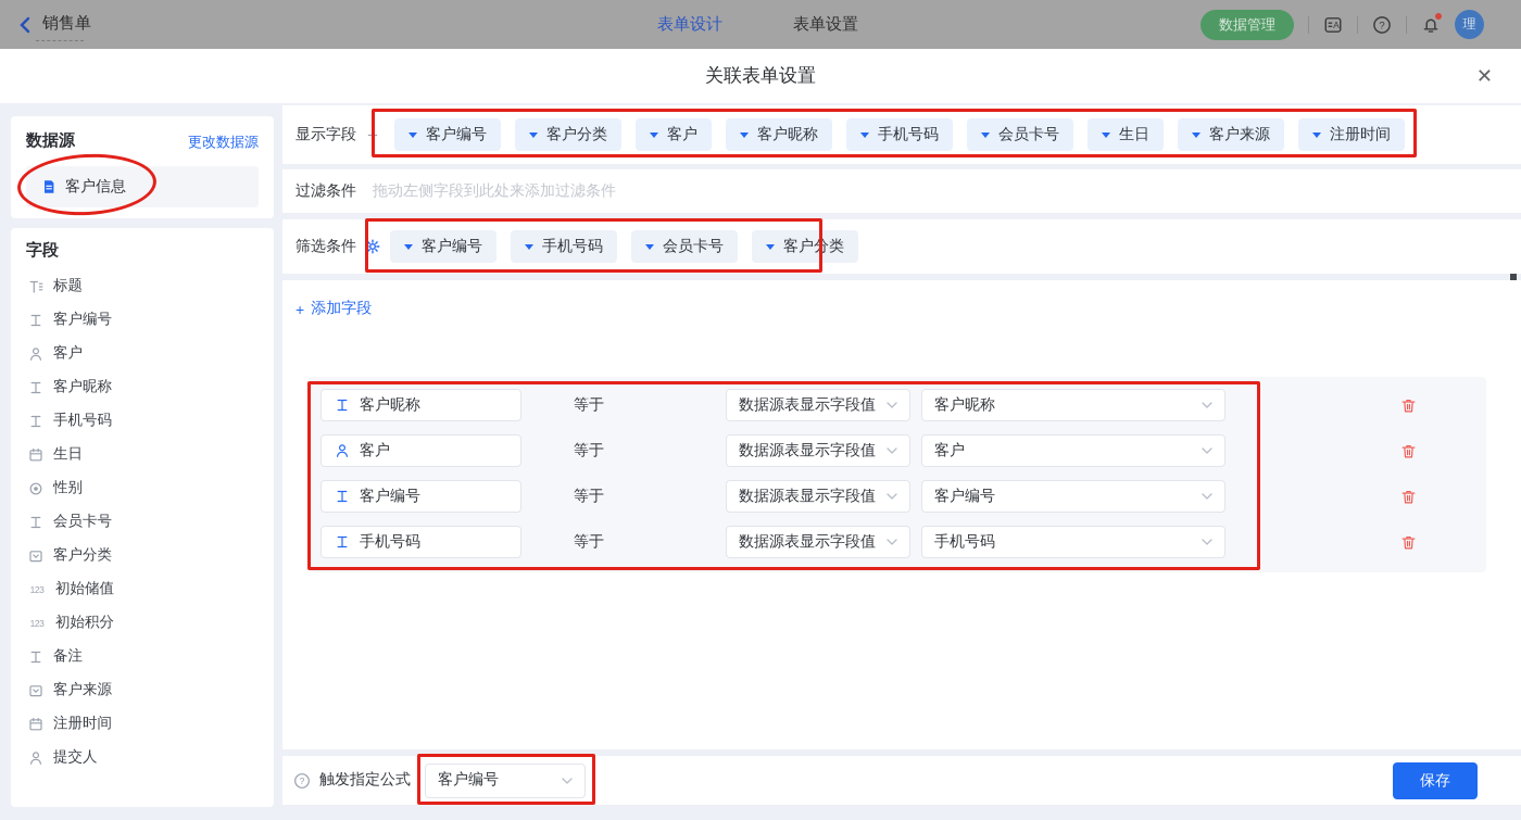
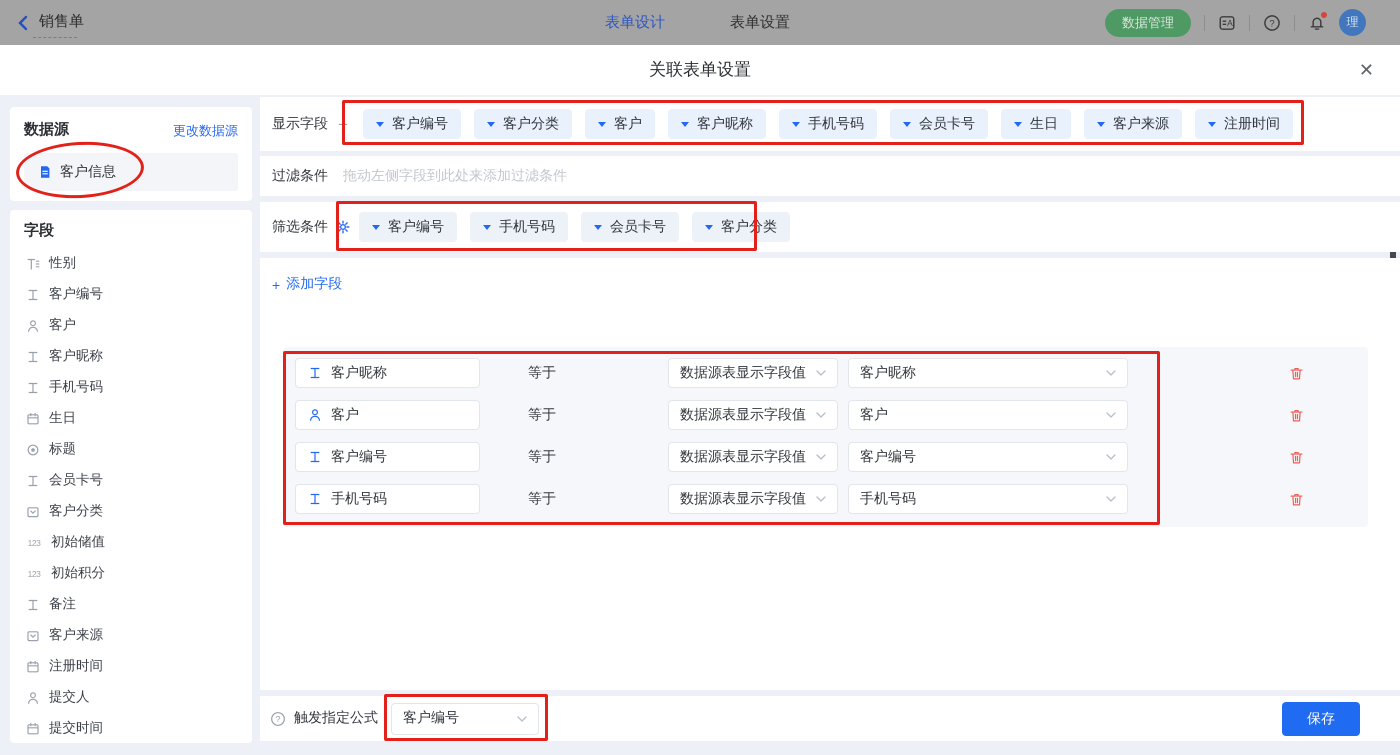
  销售单
  表单设计
  表单设置
  数据管理
  A
  ?
  理
  关联表单设置
  ✕
  数据源
  更改数据源
  客户信息
  字段
- 标题
+ 性别
  客户编号
  客户
  客户昵称
  手机号码
  生日
- 性别
+ 标题
  会员卡号
  客户分类
  123
  初始储值
  123
  初始积分
  备注
  客户来源
  注册时间
  提交人
+ 提交时间
  显示字段
  +
  客户编号
  客户分类
  客户
  客户昵称
  手机号码
  会员卡号
  生日
  客户来源
  注册时间
  过滤条件
  拖动左侧字段到此处来添加过滤条件
  筛选条件
  客户编号
  手机号码
  会员卡号
  客户分类
  +
  添加字段
  客户昵称
  等于
  数据源表显示字段值
  客户昵称
  客户
  等于
  数据源表显示字段值
  客户
  客户编号
  等于
  数据源表显示字段值
  客户编号
  手机号码
  等于
  数据源表显示字段值
  手机号码
  ?
  触发指定公式
  客户编号
  保存
